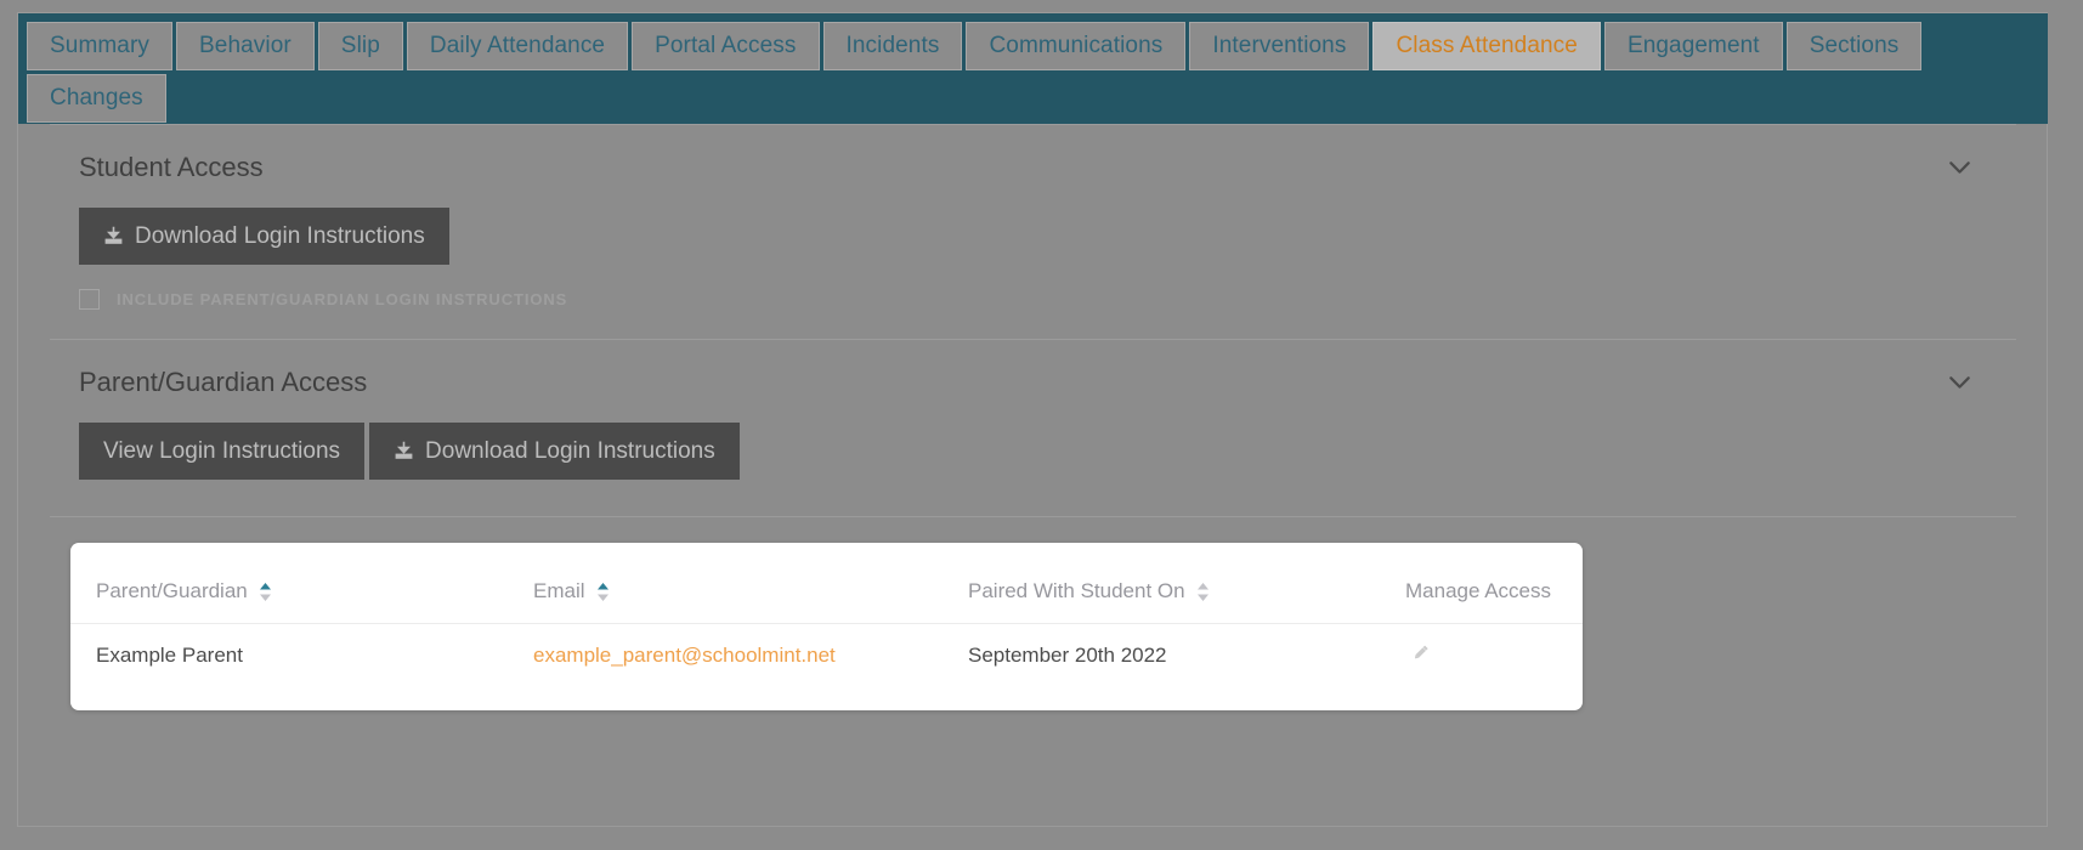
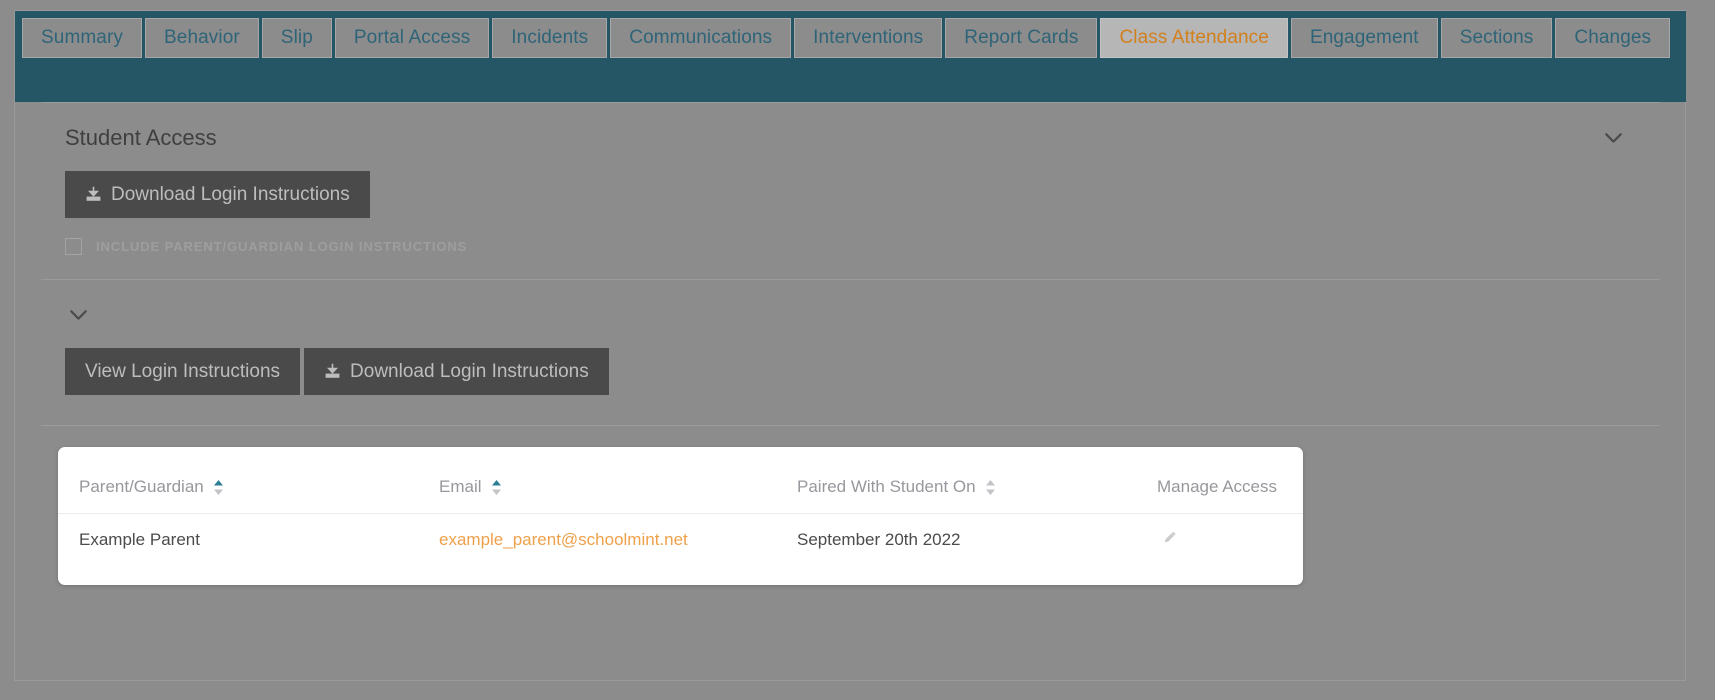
  Summary
  Behavior
  Slip
- Daily Attendance
  Portal Access
  Incidents
  Communications
  Interventions
+ Report Cards
  Class Attendance
  Engagement
  Sections
  Changes
  Student Access
  Download Login Instructions
- Parent/Guardian Access
  View Login Instructions
  Download Login Instructions
  Parent/Guardian	Email	Paired With Student On	Manage Access
  Example Parent	example_parent@schoolmint.net	September 20th 2022
